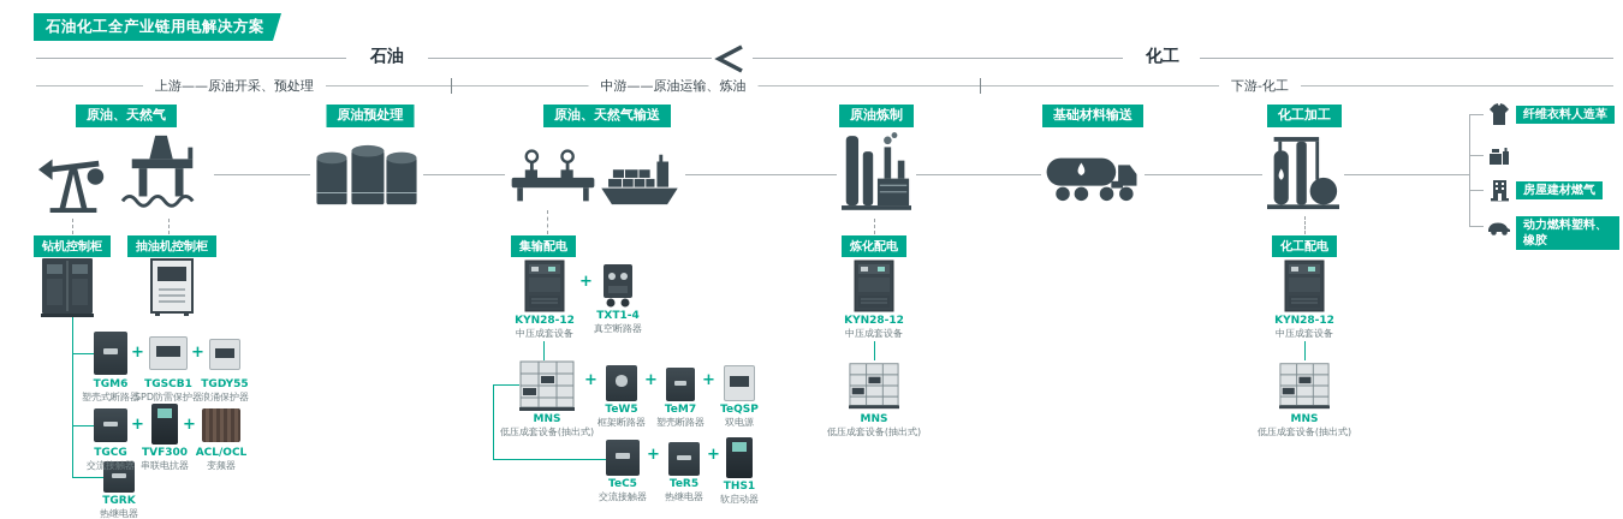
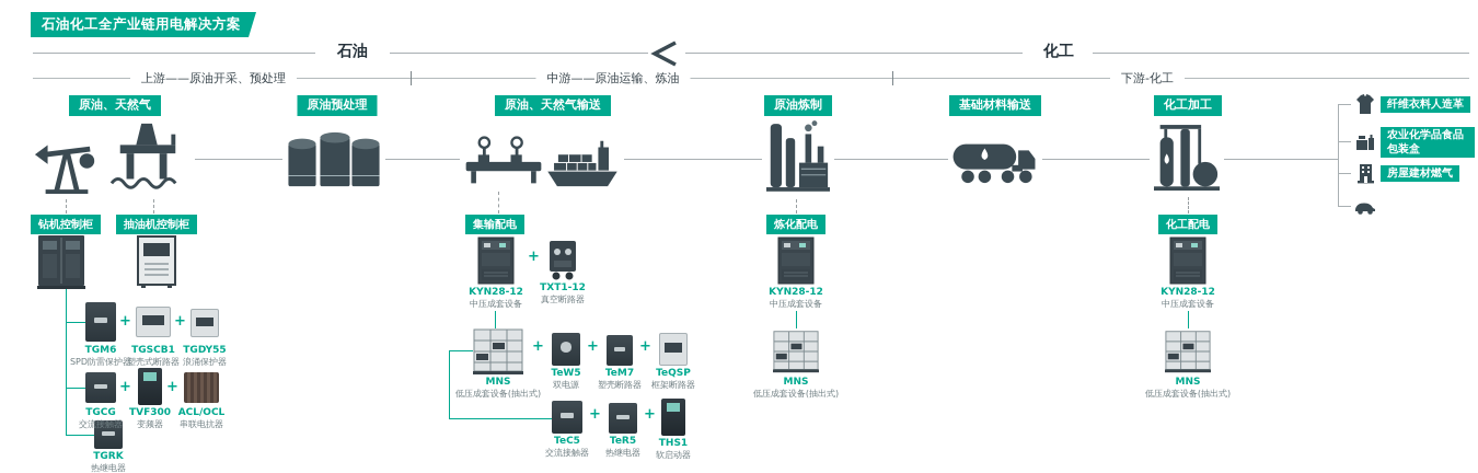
  石油化工全产业链用电解决方案
  石油
  化工
  上游——原油开采、预处理
  中游——原油运输、炼油
  下游-化工
  原油、天然气
  原油预处理
  原油、天然气输送
  原油炼制
  基础材料输送
  化工加工
  纤维衣料人造革
+ 农业化学品食品包装盒
  房屋建材燃气
- 动力燃料塑料、橡胶
  钻机控制柜
  抽油机控制柜
  集输配电
  炼化配电
  化工配电
  +
  +
  TGM6
- 塑壳式断路器
+ SPD防雷保护器
  TGSCB1
- SPD防雷保护器
+ 塑壳式断路器
  TGDY55
  浪涌保护器
  +
  +
  TGCG
  交流接触器
  TVF300
- 串联电抗器
+ 变频器
  ACL/OCL
- 变频器
+ 串联电抗器
  TGRK
  热继电器
  KYN28-12
  中压成套设备
  +
- TXT1-4
+ TXT1-12
  真空断路器
  MNS
  低压成套设备(抽出式)
  +
  +
  +
  TeW5
- 框架断路器
+ 双电源
  TeM7
  塑壳断路器
  TeQSP
- 双电源
+ 框架断路器
  +
  +
  TeC5
  交流接触器
  TeR5
  热继电器
  THS1
  软启动器
  KYN28-12
  中压成套设备
  MNS
  低压成套设备(抽出式)
  KYN28-12
  中压成套设备
  MNS
  低压成套设备(抽出式)
